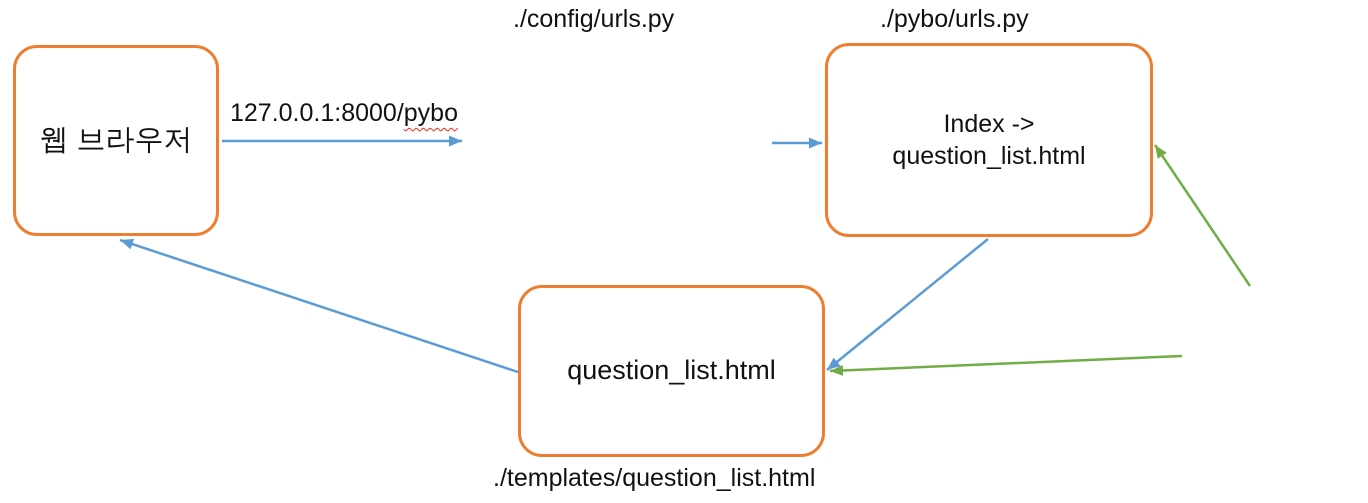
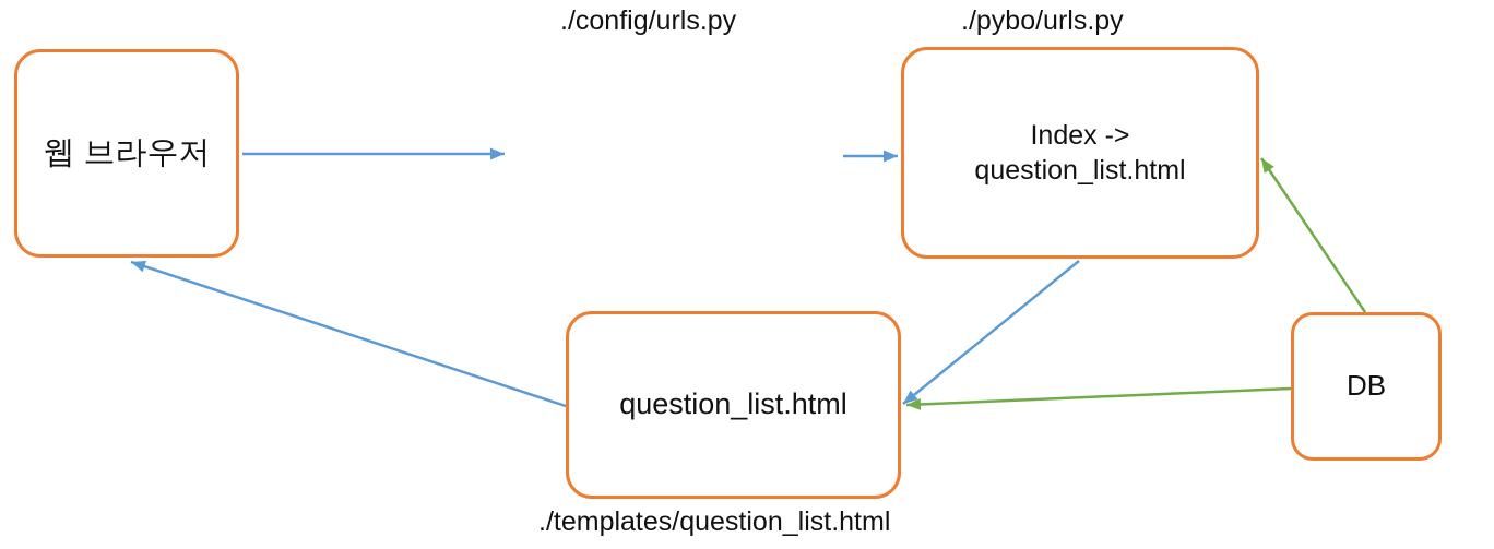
  웹 브라우저
  Index ->
  question_list.html
  question_list.html
+ DB
  ./config/urls.py
  ./pybo/urls.py
  ./templates/question_list.html
- 127.0.0.1:8000/pybo
